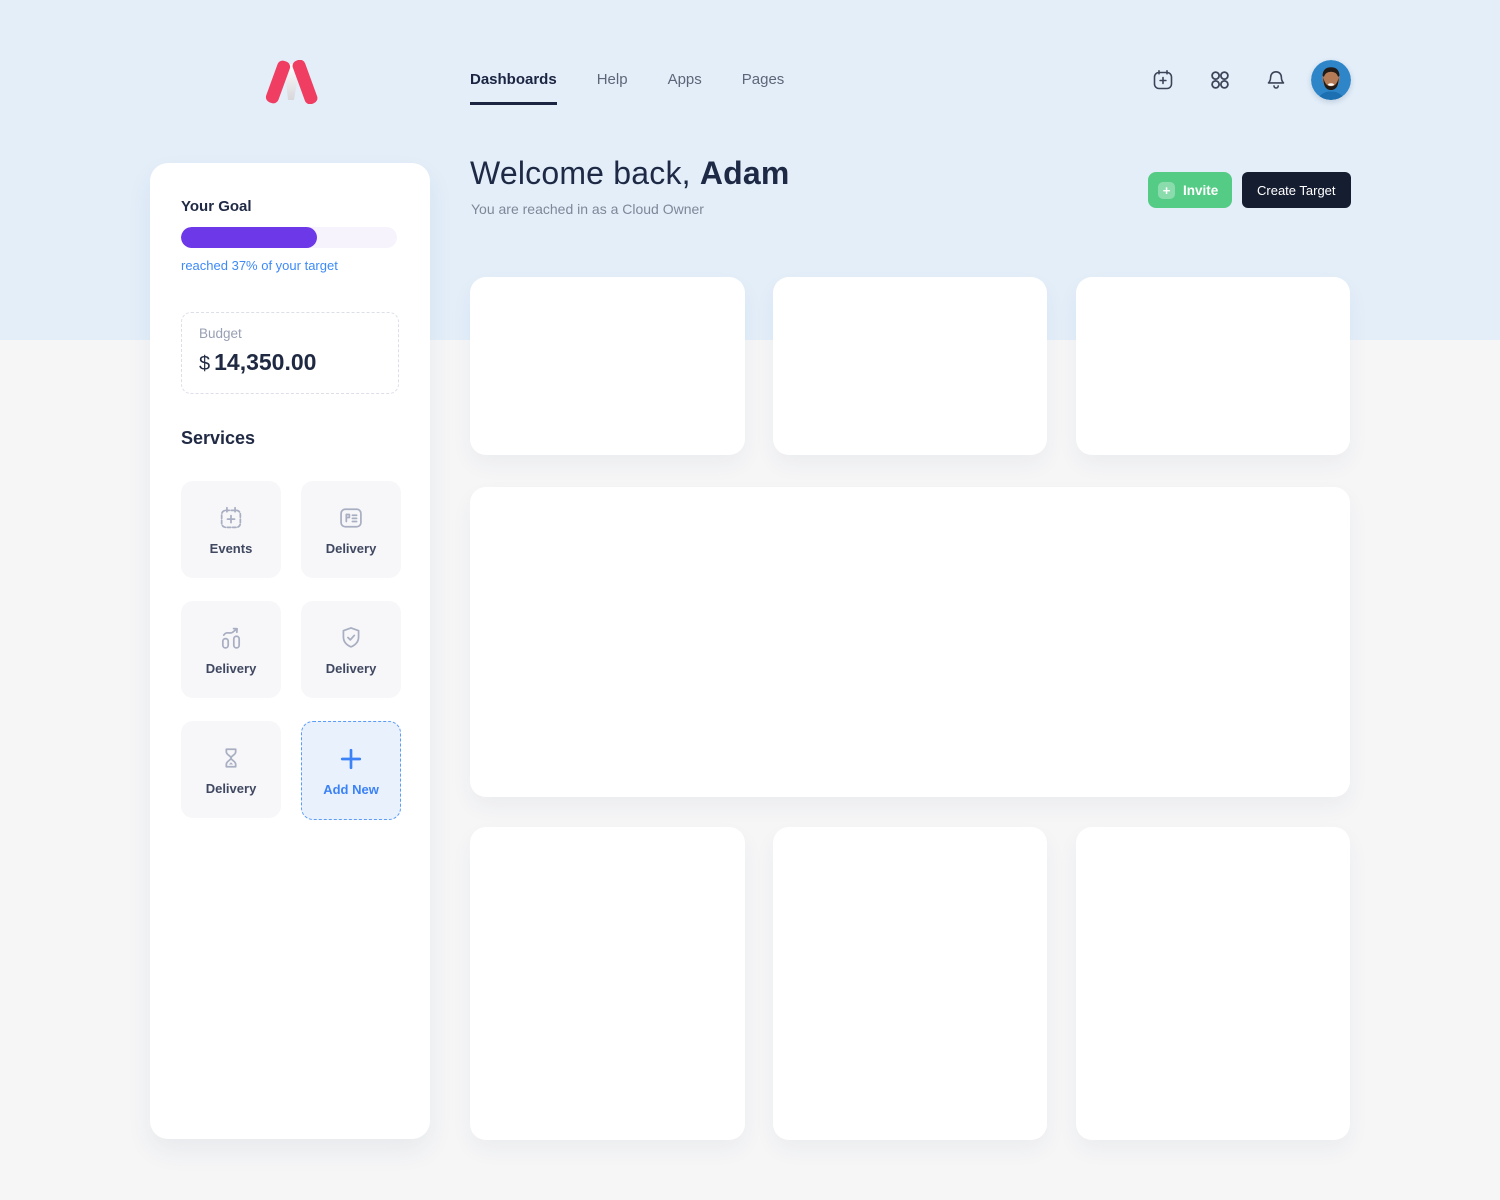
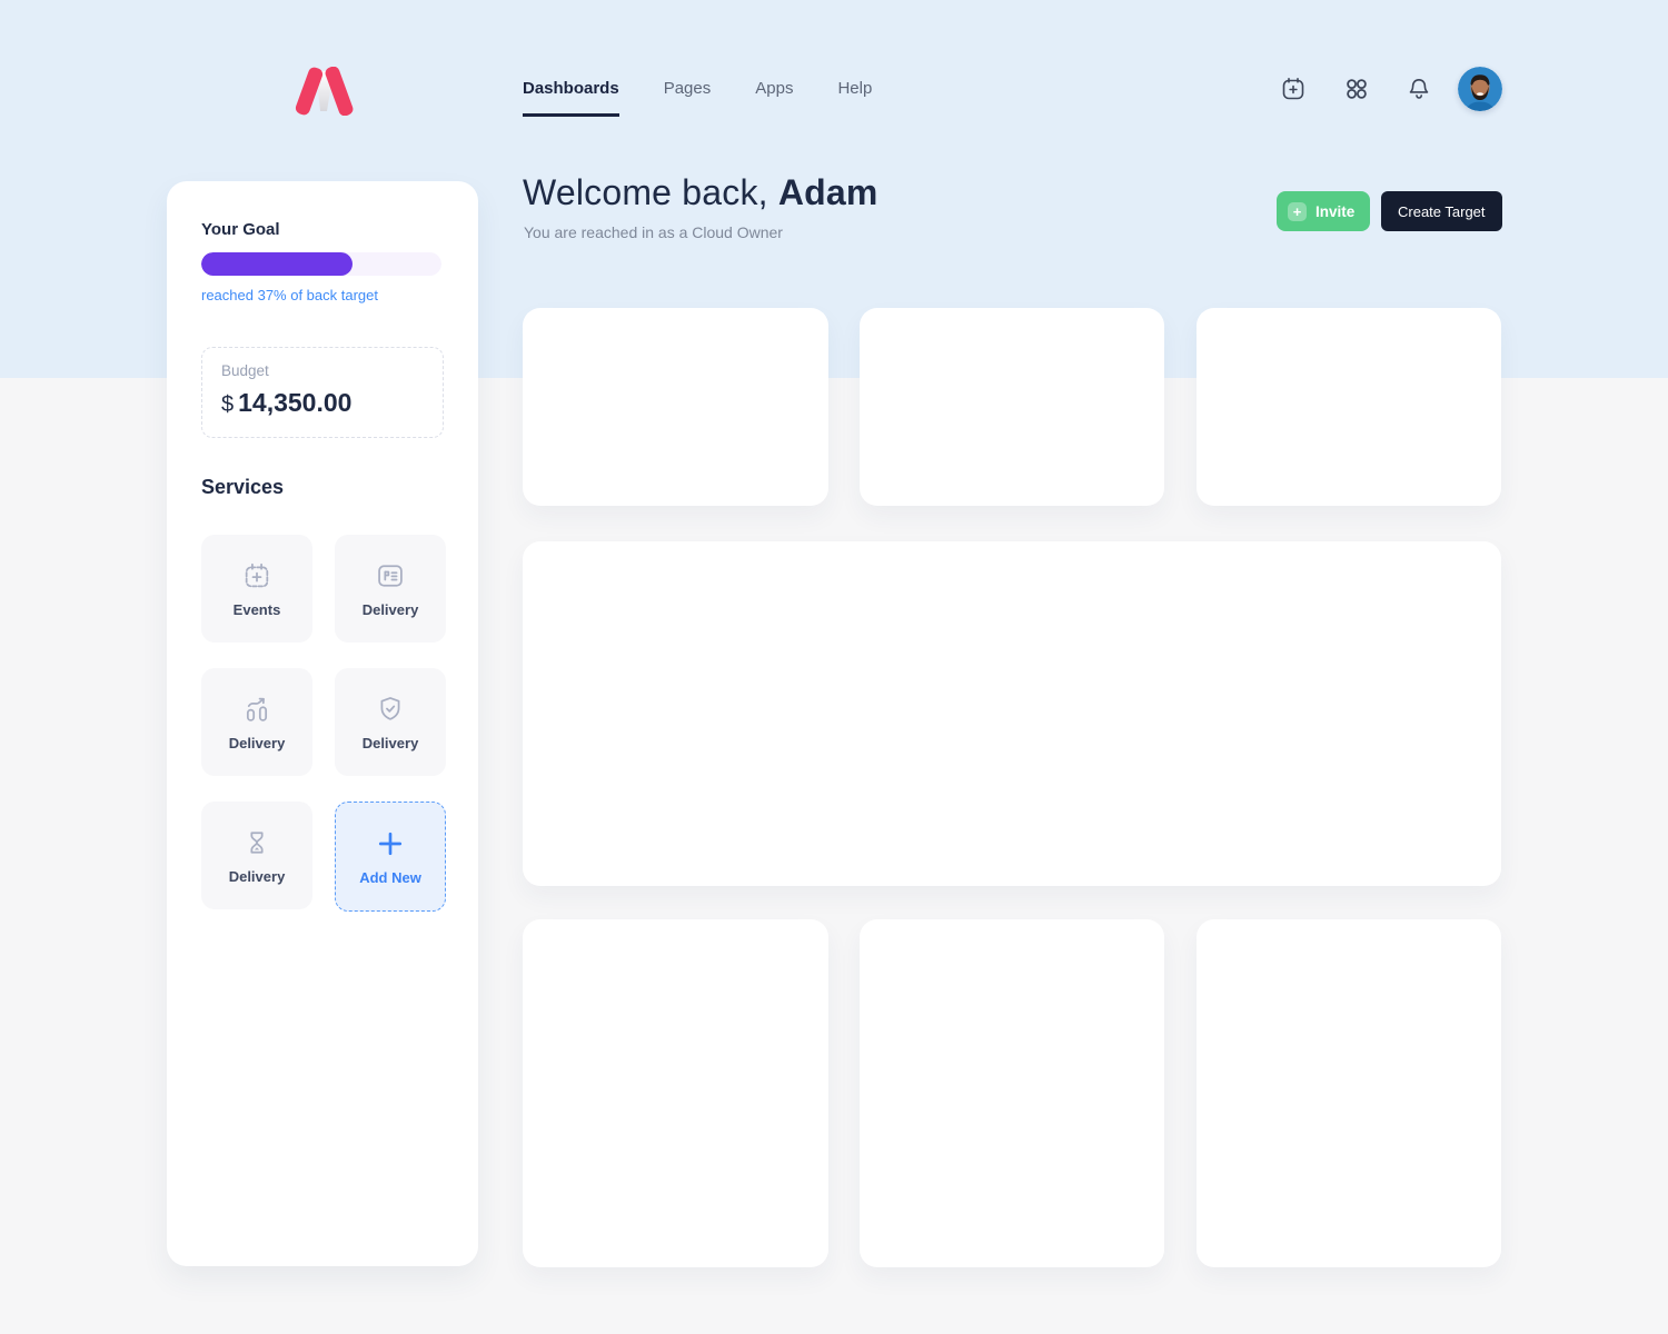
  Dashboards
- Help
+ Pages
  Apps
- Pages
+ Help
  Welcome back, Adam
  You are reached in as a Cloud Owner
  +
  Invite
  Create Target
  Your Goal
- reached 37% of your target
+ reached 37% of back target
  Budget
  $ 14,350.00
  Services
  Events
  Delivery
  Delivery
  Delivery
  Delivery
  Add New
